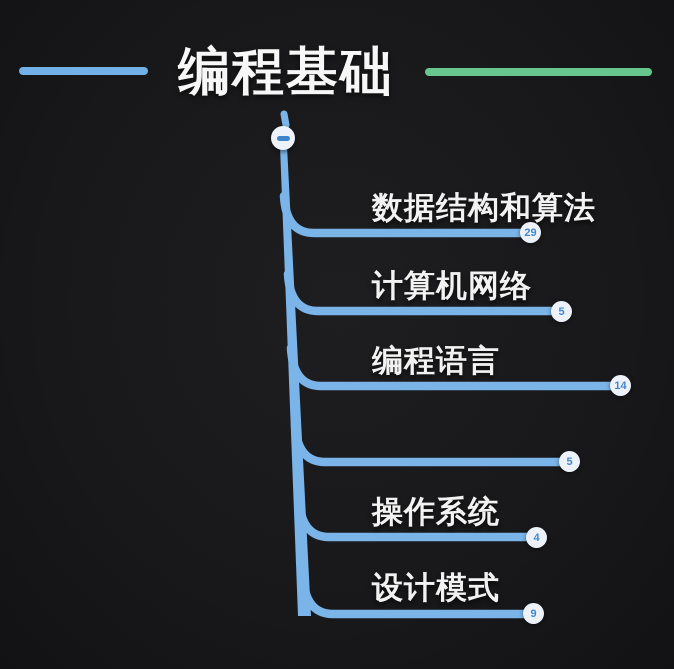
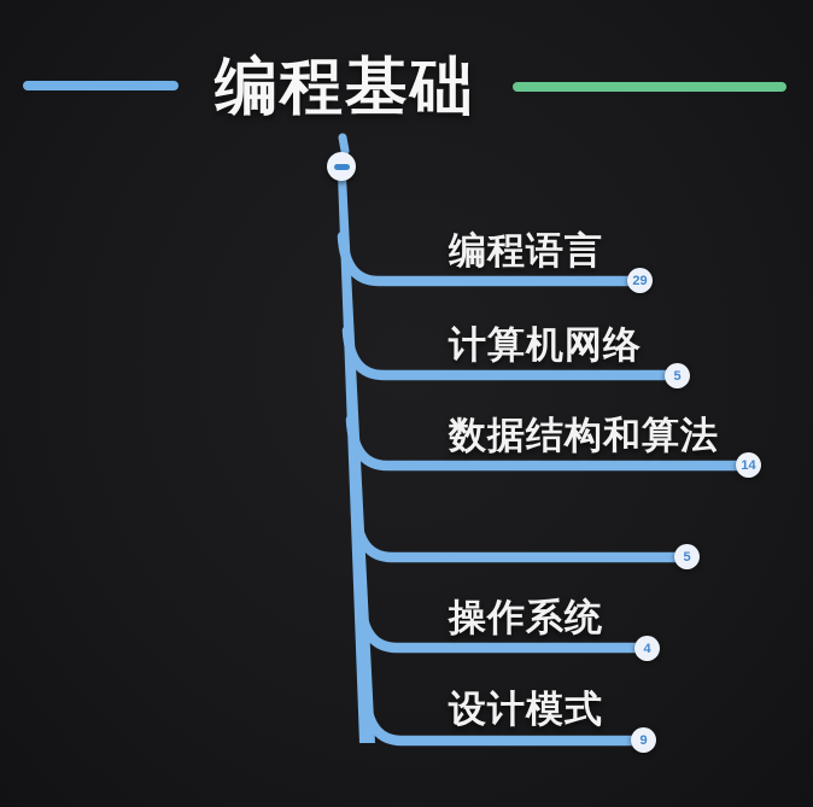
  编程基础
- 数据结构和算法
+ 编程语言
  计算机网络
- 编程语言
+ 数据结构和算法
  操作系统
  设计模式
  29
  5
  14
  5
  4
  9
